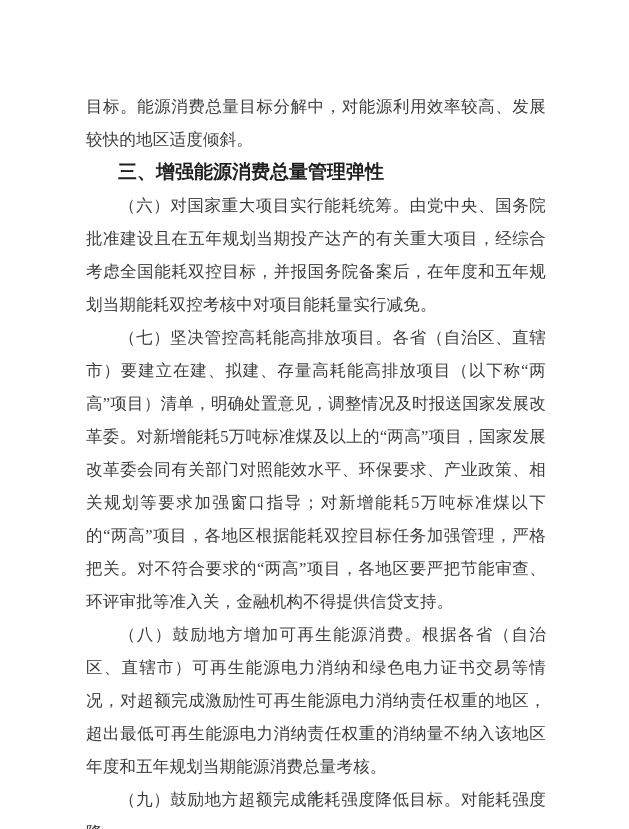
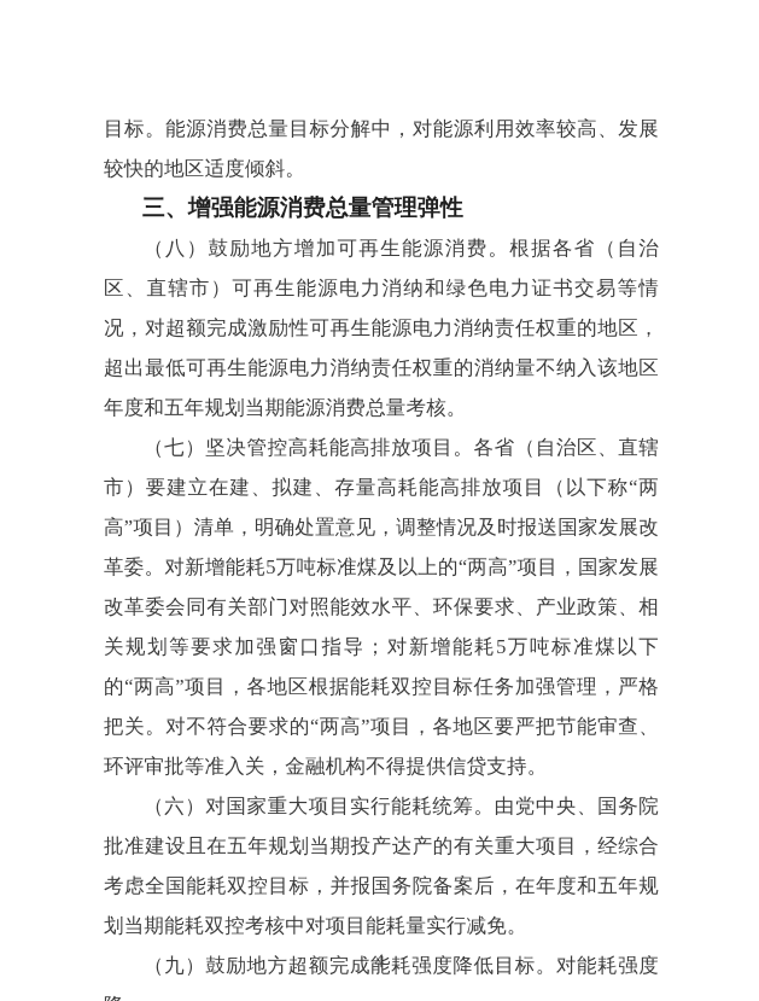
  目标。能源消费总量目标分解中，对能源利用效率较高、发展较快的地区适度倾斜。
  三、增强能源消费总量管理弹性
- （六）对国家重大项目实行能耗统筹。由党中央、国务院批准建设且在五年规划当期投产达产的有关重大项目，经综合考虑全国能耗双控目标，并报国务院备案后，在年度和五年规划当期能耗双控考核中对项目能耗量实行减免。
+ （八）鼓励地方增加可再生能源消费。根据各省（自治区、直辖市）可再生能源电力消纳和绿色电力证书交易等情况，对超额完成激励性可再生能源电力消纳责任权重的地区，超出最低可再生能源电力消纳责任权重的消纳量不纳入该地区年度和五年规划当期能源消费总量考核。
  （七）坚决管控高耗能高排放项目。各省（自治区、直辖市）要建立在建、拟建、存量高耗能高排放项目（以下称“两高”项目）清单，明确处置意见，调整情况及时报送国家发展改革委。对新增能耗5万吨标准煤及以上的“两高”项目，国家发展改革委会同有关部门对照能效水平、环保要求、产业政策、相关规划等要求加强窗口指导；对新增能耗5万吨标准煤以下的“两高”项目，各地区根据能耗双控目标任务加强管理，严格把关。对不符合要求的“两高”项目，各地区要严把节能审查、环评审批等准入关，金融机构不得提供信贷支持。
- （八）鼓励地方增加可再生能源消费。根据各省（自治区、直辖市）可再生能源电力消纳和绿色电力证书交易等情况，对超额完成激励性可再生能源电力消纳责任权重的地区，超出最低可再生能源电力消纳责任权重的消纳量不纳入该地区年度和五年规划当期能源消费总量考核。
+ （六）对国家重大项目实行能耗统筹。由党中央、国务院批准建设且在五年规划当期投产达产的有关重大项目，经综合考虑全国能耗双控目标，并报国务院备案后，在年度和五年规划当期能耗双控考核中对项目能耗量实行减免。
  （九）鼓励地方超额完成能耗强度降低目标。对能耗强度
  4
